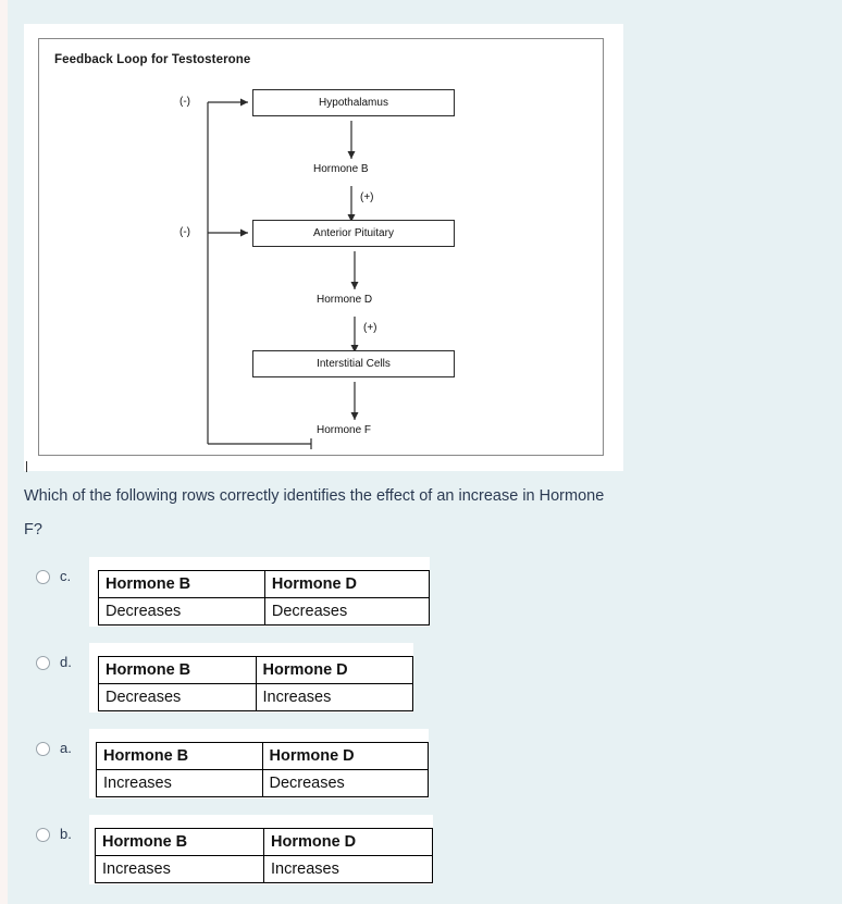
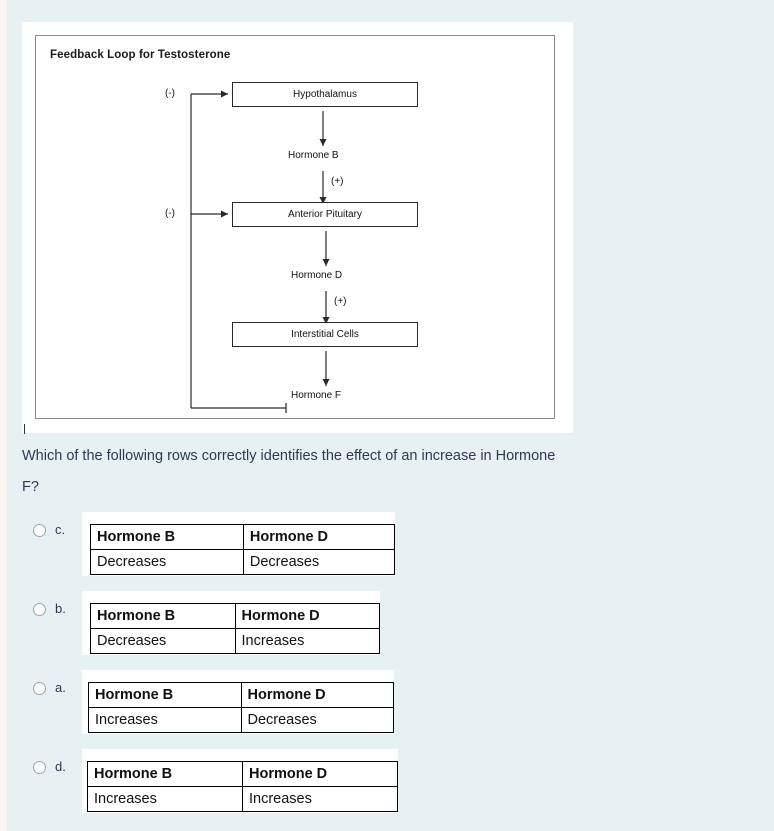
  Feedback Loop for Testosterone
  Hypothalamus
  Anterior Pituitary
  Interstitial Cells
  Hormone B
  Hormone D
  Hormone F
  (-)
  (-)
  (+)
  (+)
  Which of the following rows correctly identifies the effect of an increase in Hormone F?
  c.
  Hormone B	Hormone D
  Decreases	Decreases
- d.
+ b.
  Hormone B	Hormone D
  Decreases	Increases
  a.
  Hormone B	Hormone D
  Increases	Decreases
- b.
+ d.
  Hormone B	Hormone D
  Increases	Increases
